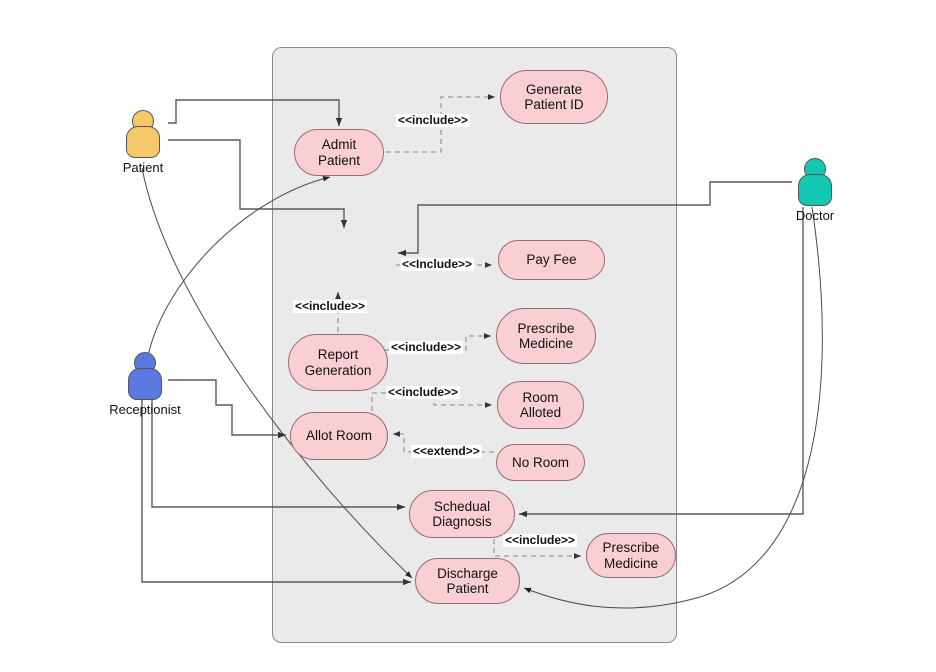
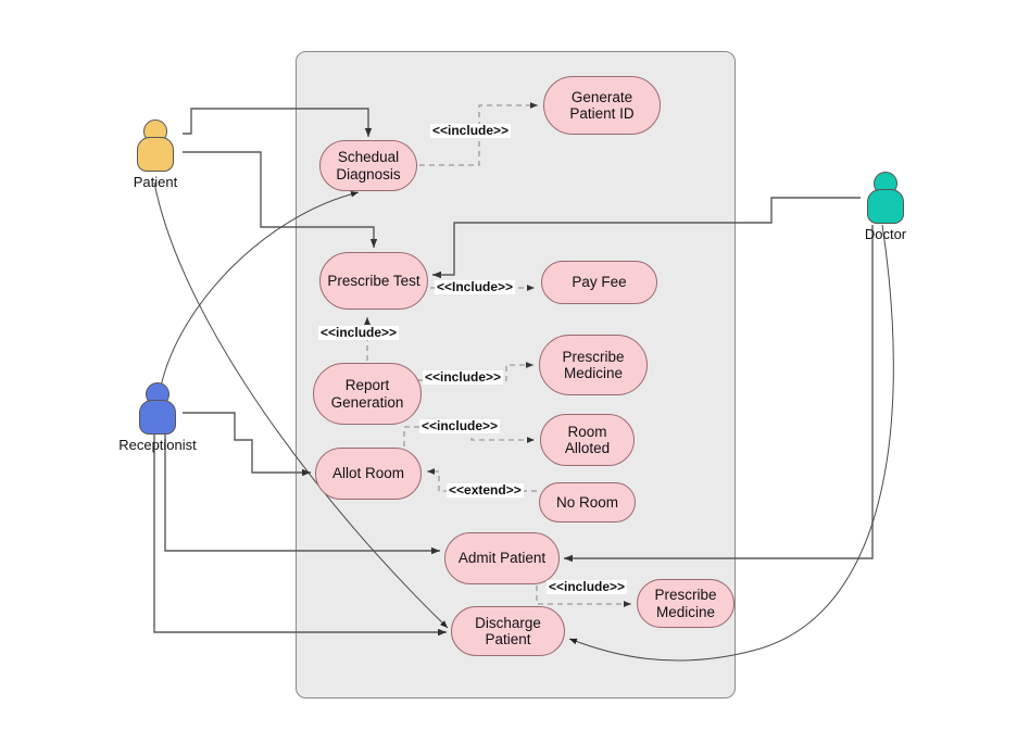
  Patient
  Receptionist
  Doctor
- Admit Patient
+ Schedual Diagnosis
  Generate Patient ID
+ Prescribe Test
  Pay Fee
  Report Generation
  Prescribe Medicine
  Allot Room
  Room Alloted
  No Room
- Schedual Diagnosis
+ Admit Patient
  Prescribe Medicine
  Discharge Patient
  <<include>>
  <<Include>>
  <<include>>
  <<include>>
  <<include>>
  <<extend>>
  <<include>>
